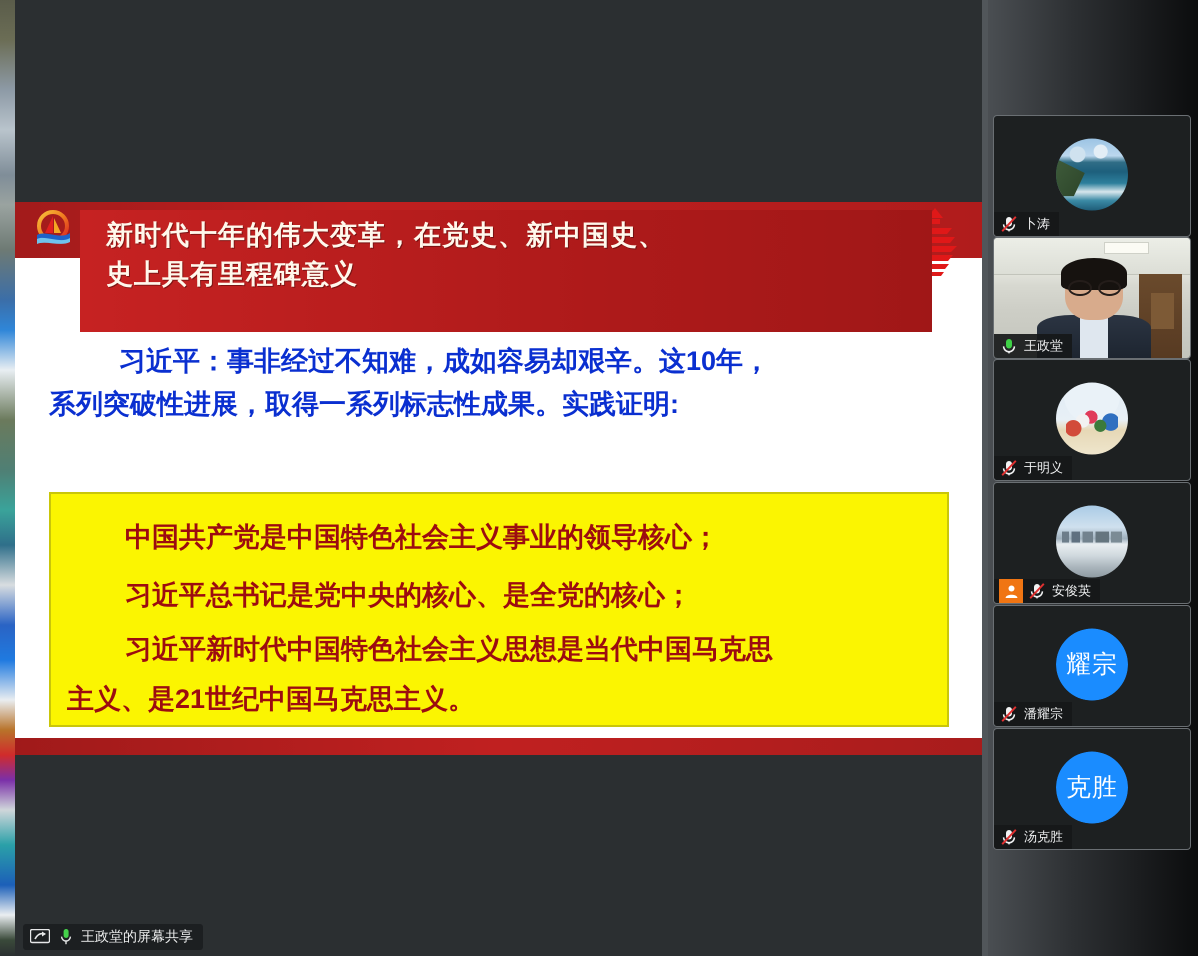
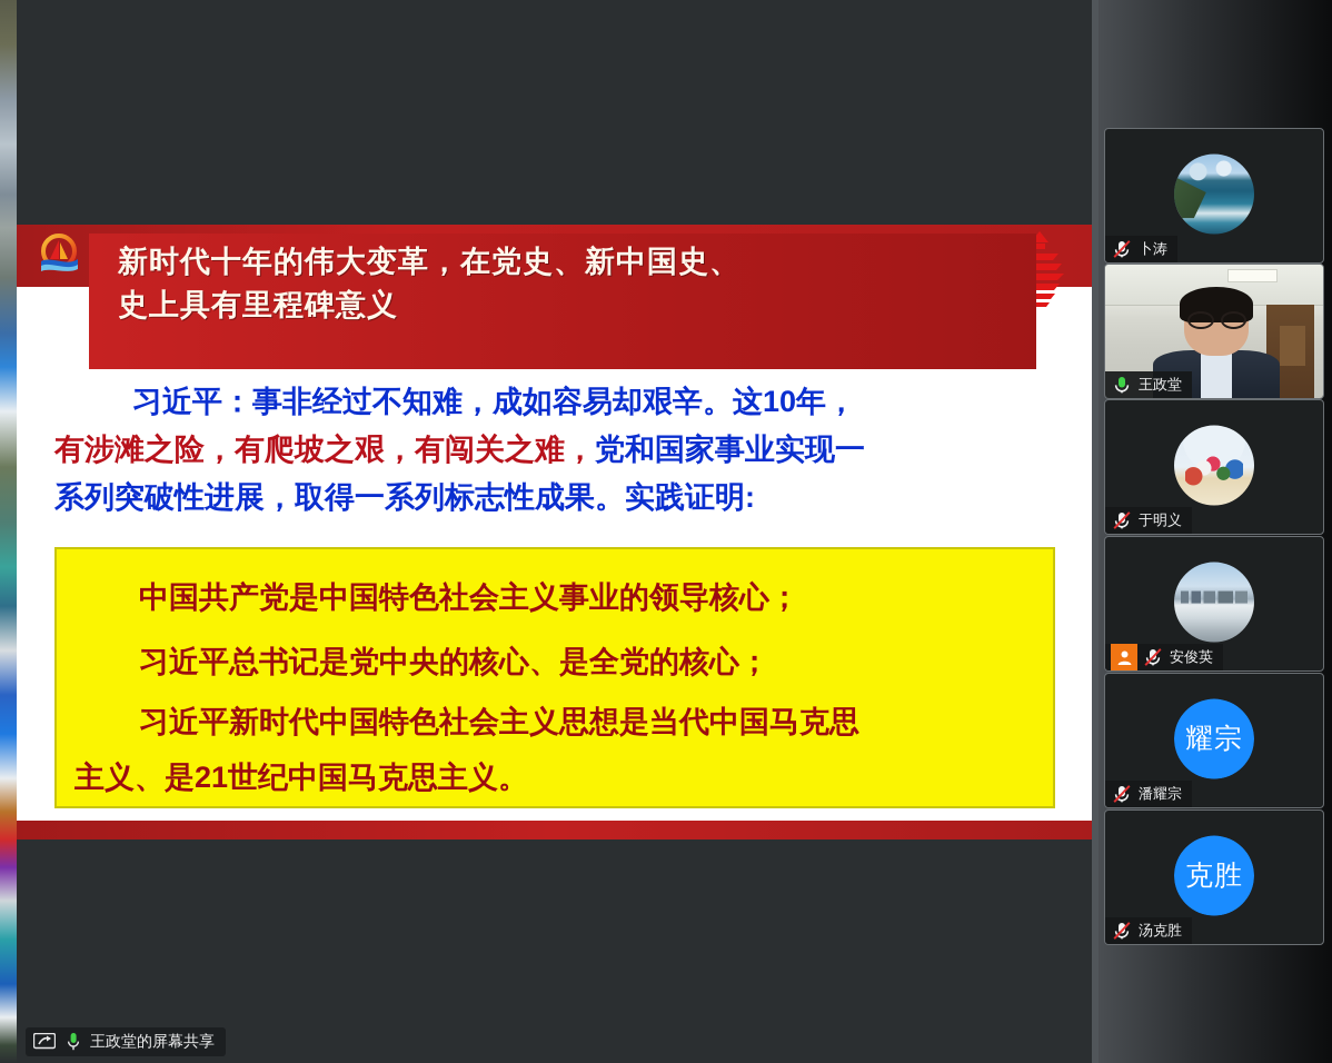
  新时代十年的伟大变革，在党史、新中国史、
  史上具有里程碑意义
  习近平：事非经过不知难，成如容易却艰辛。这10年，
+ 有涉滩之险，有爬坡之艰，有闯关之难，党和国家事业实现一
  系列突破性进展，取得一系列标志性成果。实践证明:
  中国共产党是中国特色社会主义事业的领导核心；
  习近平总书记是党中央的核心、是全党的核心；
  习近平新时代中国特色社会主义思想是当代中国马克思
  主义、是21世纪中国马克思主义。
  王政堂的屏幕共享
  卜涛
  王政堂
  于明义
  安俊英
  耀宗
  潘耀宗
  克胜
  汤克胜
